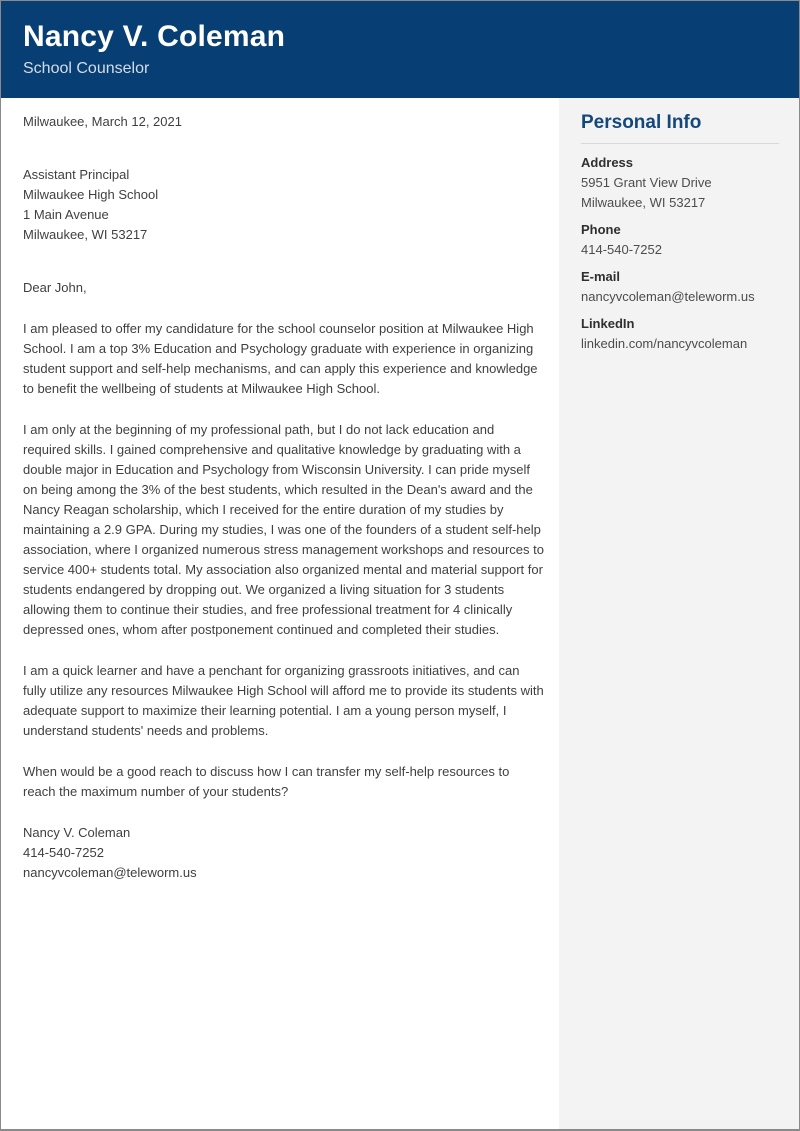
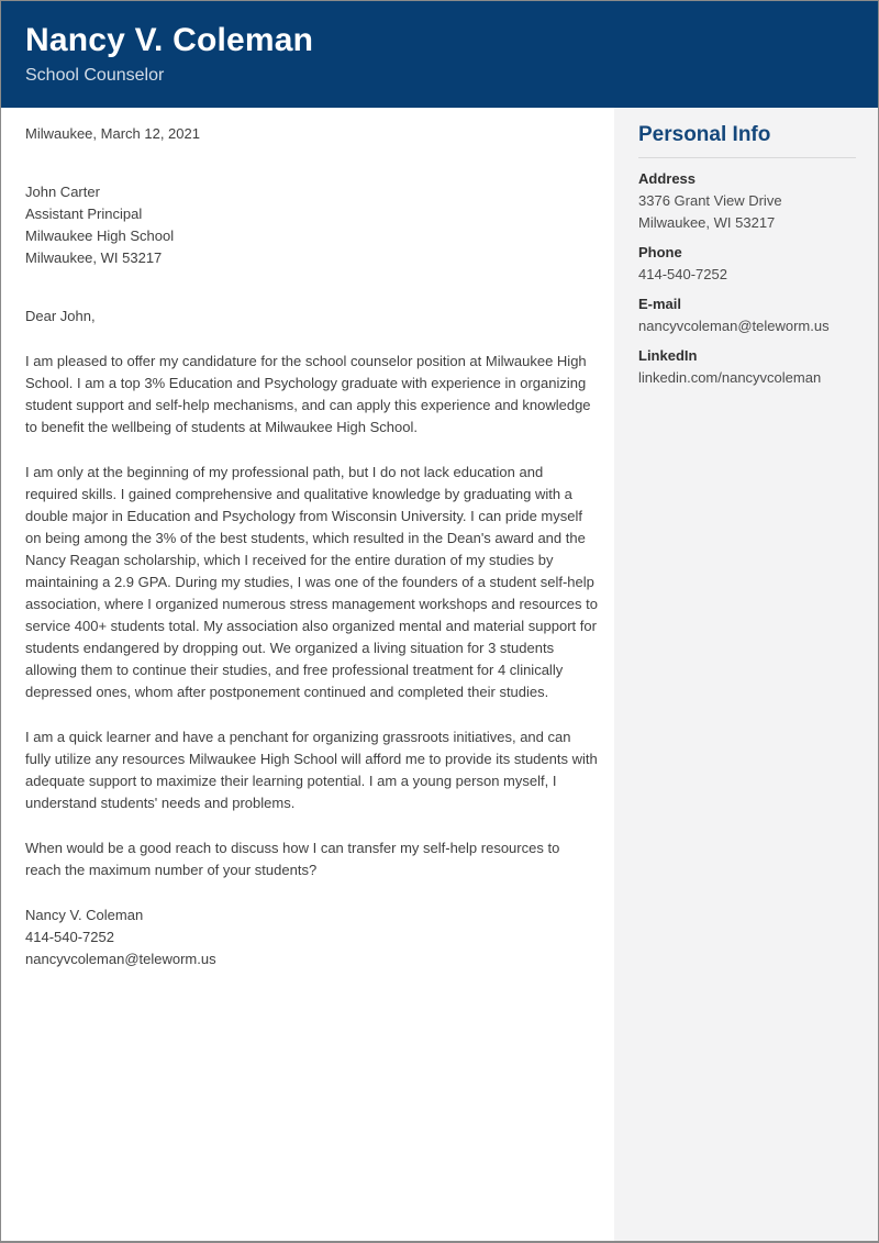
  Nancy V. Coleman
  School Counselor
  Milwaukee, March 12, 2021
+ John Carter
  Assistant Principal
  Milwaukee High School
- 1 Main Avenue
  Milwaukee, WI 53217
  Dear John,
  I am pleased to offer my candidature for the school counselor position at Milwaukee High School. I am a top 3% Education and Psychology graduate with experience in organizing student support and self-help mechanisms, and can apply this experience and knowledge to benefit the wellbeing of students at Milwaukee High School.
  I am only at the beginning of my professional path, but I do not lack education and required skills. I gained comprehensive and qualitative knowledge by graduating with a double major in Education and Psychology from Wisconsin University. I can pride myself on being among the 3% of the best students, which resulted in the Dean's award and the Nancy Reagan scholarship, which I received for the entire duration of my studies by maintaining a 2.9 GPA. During my studies, I was one of the founders of a student self-help association, where I organized numerous stress management workshops and resources to service 400+ students total. My association also organized mental and material support for students endangered by dropping out. We organized a living situation for 3 students allowing them to continue their studies, and free professional treatment for 4 clinically depressed ones, whom after postponement continued and completed their studies.
  I am a quick learner and have a penchant for organizing grassroots initiatives, and can fully utilize any resources Milwaukee High School will afford me to provide its students with adequate support to maximize their learning potential. I am a young person myself, I understand students' needs and problems.
  When would be a good reach to discuss how I can transfer my self-help resources to reach the maximum number of your students?
  Nancy V. Coleman
  414-540-7252
  nancyvcoleman@teleworm.us
  Personal Info
  Address
- 5951 Grant View Drive
+ 3376 Grant View Drive
  Milwaukee, WI 53217
  Phone
  414-540-7252
  E-mail
  nancyvcoleman@teleworm.us
  LinkedIn
  linkedin.com/nancyvcoleman
